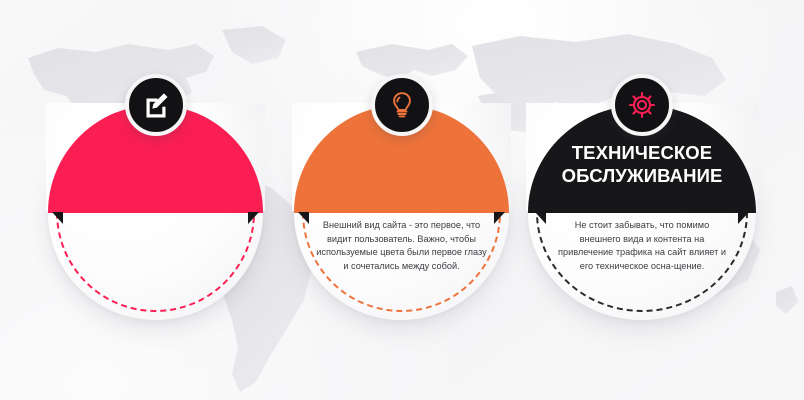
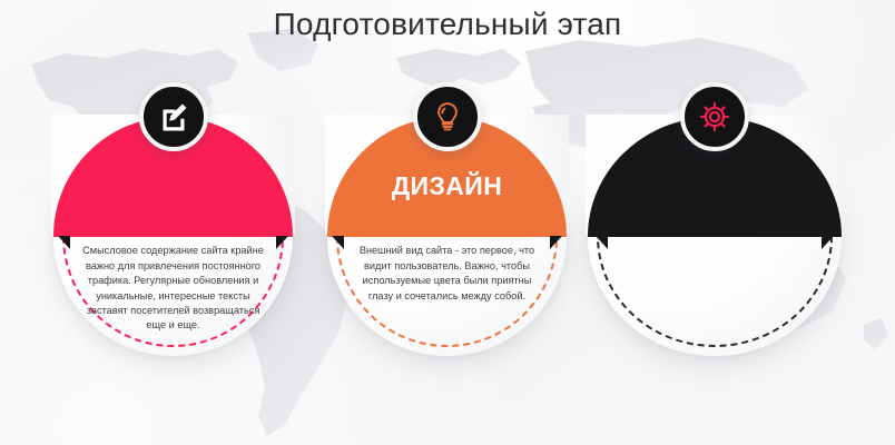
+ Подготовительный этап
+ Смысловое содержание сайта крайне важно для привлечения постоянного трафика. Регулярные обновления и уникальные, интересные тексты заставят посетителей возвращаться еще и еще.
+ ДИЗАЙН
- Внешний вид сайта - это первое, что видит пользователь. Важно, чтобы используемые цвета были первое глазу и сочетались между собой.
+ Внешний вид сайта - это первое, что видит пользователь. Важно, чтобы используемые цвета были приятны глазу и сочетались между собой.
- ТЕХНИЧЕСКОЕ
- ОБСЛУЖИВАНИЕ
- Не стоит забывать, что помимо внешнего вида и контента на привлечение трафика на сайт влияет и его техническое осна-щение.
